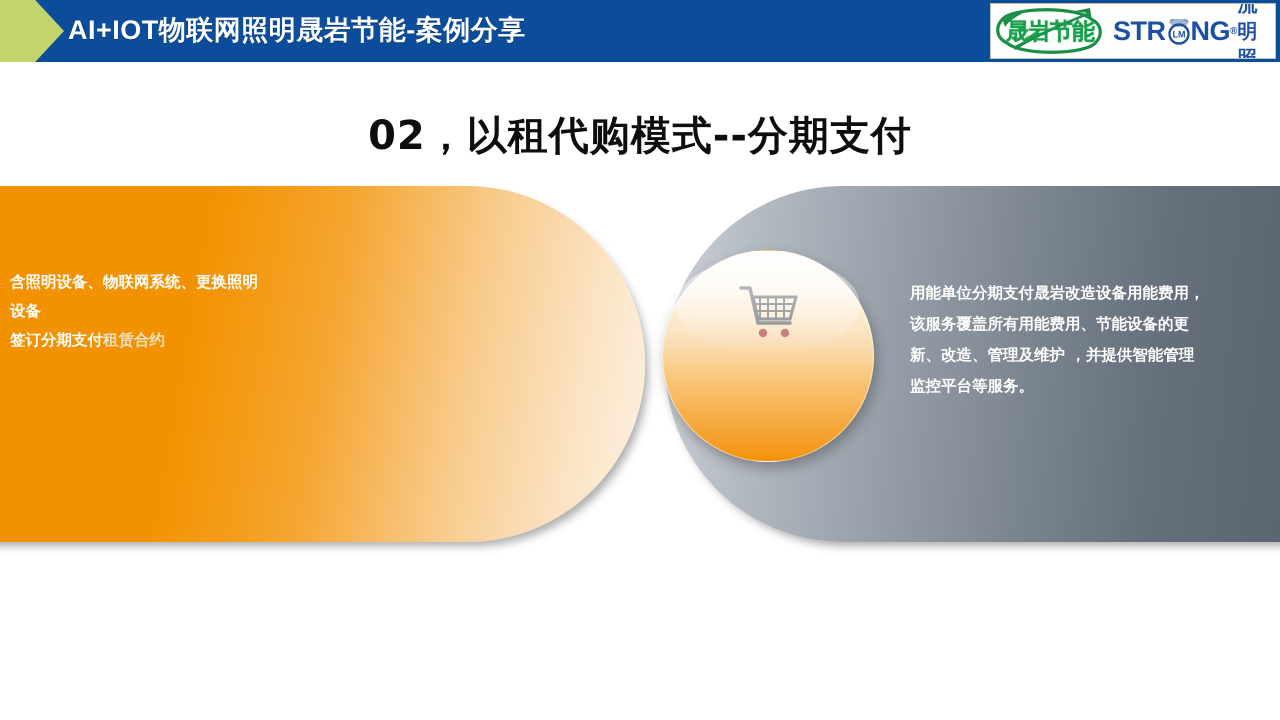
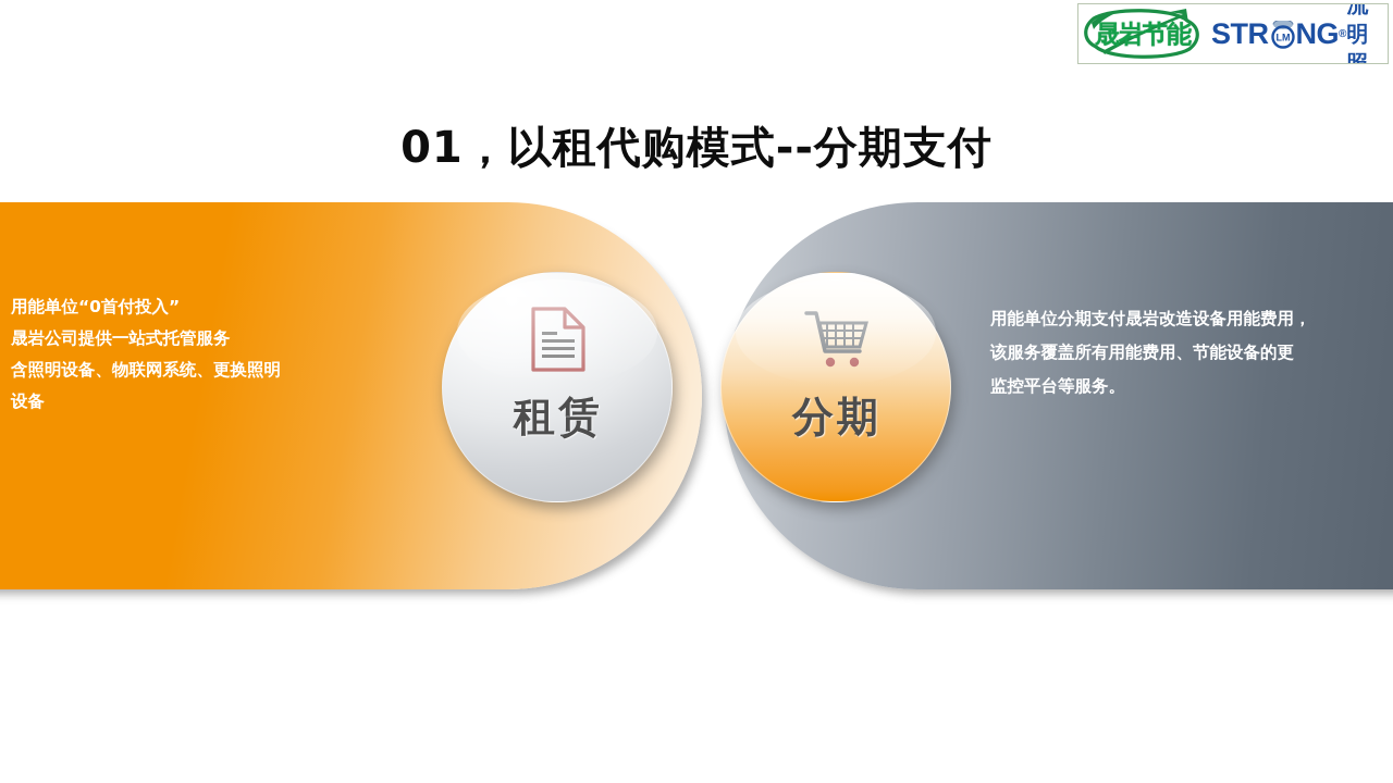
- AI+IOT物联网照明晟岩节能-案例分享
  晟岩节能
  STR
  LM
  NG
  ®
- 02，以租代购模式--分期支付
+ 01，以租代购模式--分期支付
+ 用能单位“0首付投入”
+ 晟岩公司提供一站式托管服务
  含照明设备、物联网系统、更换照明
  设备
- 签订分期支付租赁合约
  用能单位分期支付晟岩改造设备用能费用，
  该服务覆盖所有用能费用、节能设备的更
- 新、改造、管理及维护 ，并提供智能管理
  监控平台等服务。
+ 租赁
+ 分期
